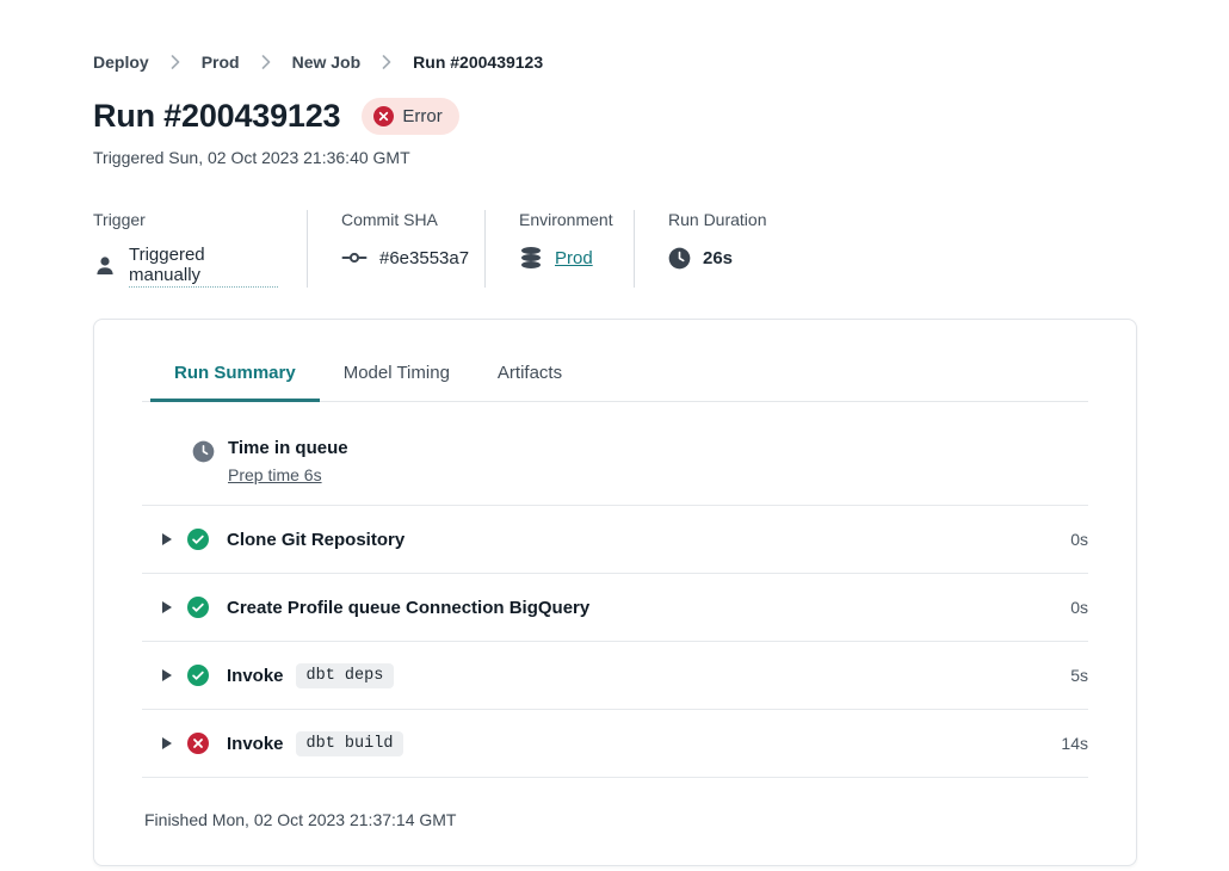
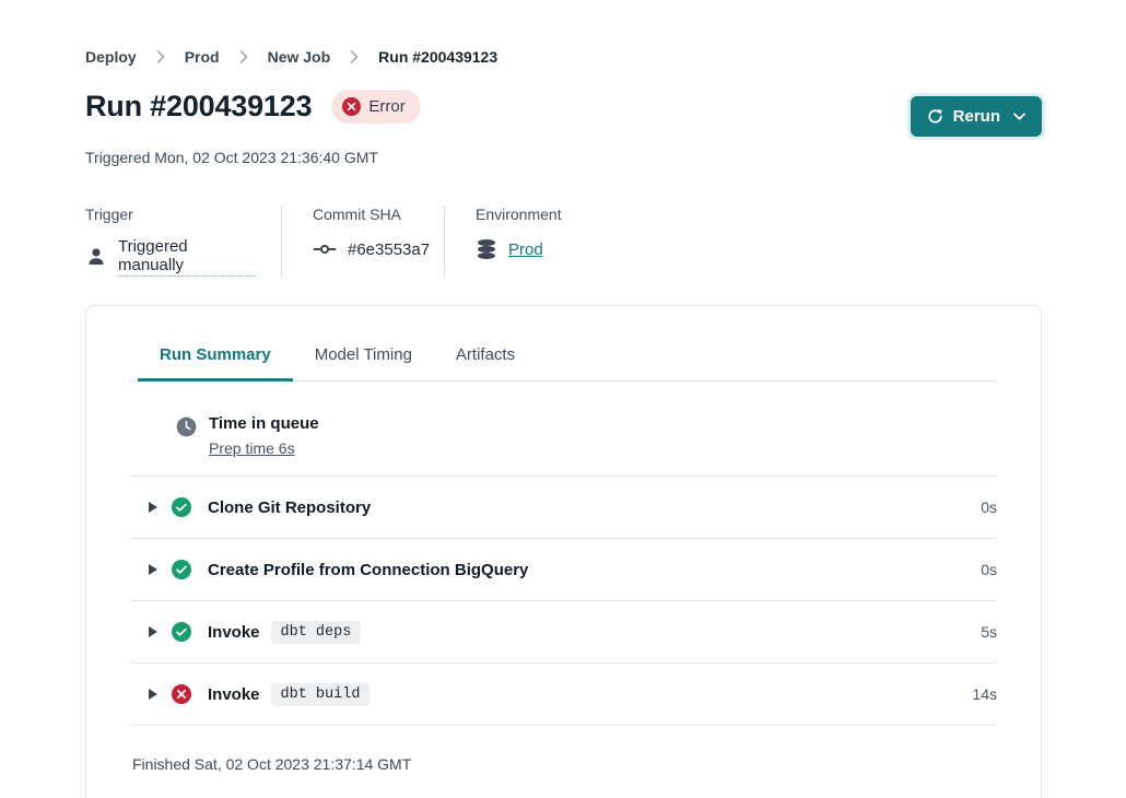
  Deploy
  Prod
  New Job
  Run #200439123
  Run #200439123
  Error
+ Rerun
- Triggered Sun, 02 Oct 2023 21:36:40 GMT
+ Triggered Mon, 02 Oct 2023 21:36:40 GMT
  Trigger
  Triggered manually
  Commit SHA
  #6e3553a7
  Environment
  Prod
- Run Duration
- 26s
  Run Summary
  Model Timing
  Artifacts
  Time in queue
  Prep time 6s
  Clone Git Repository
  0s
- Create Profile queue Connection BigQuery
+ Create Profile from Connection BigQuery
  0s
  Invoke
  dbt deps
  5s
  Invoke
  dbt build
  14s
- Finished Mon, 02 Oct 2023 21:37:14 GMT
+ Finished Sat, 02 Oct 2023 21:37:14 GMT
